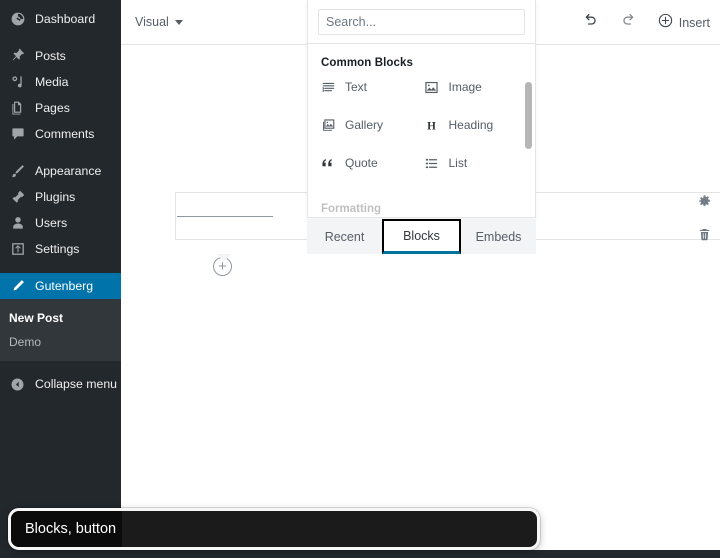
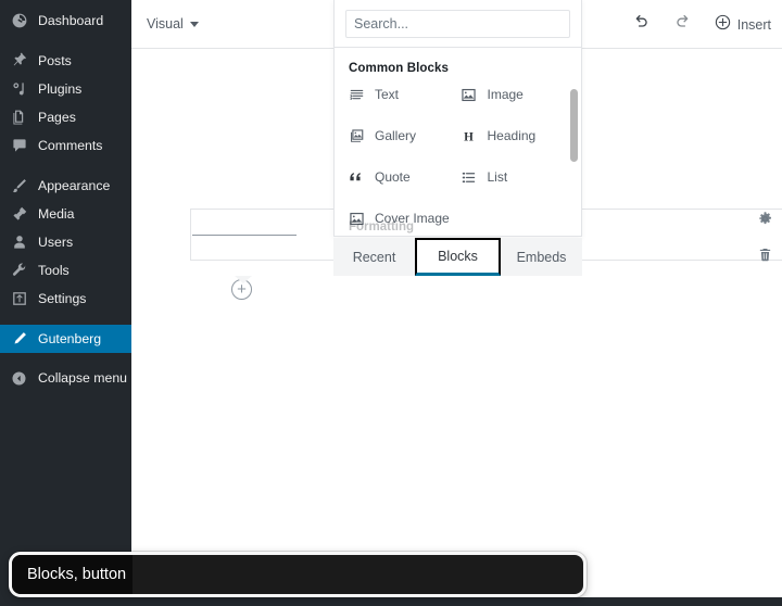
  Dashboard
  Posts
- Media
+ Plugins
  Pages
  Comments
  Appearance
- Plugins
+ Media
  Users
+ Tools
  Settings
  Gutenberg
- New Post
- Demo
  Collapse menu
  Visual
  Insert
  +
  Search...
  Common Blocks
  Text
  Image
  Gallery
  H
  Heading
  Quote
  List
+ Cover Image
  Formatting
  Recent
  Blocks
  Embeds
  Blocks, button
